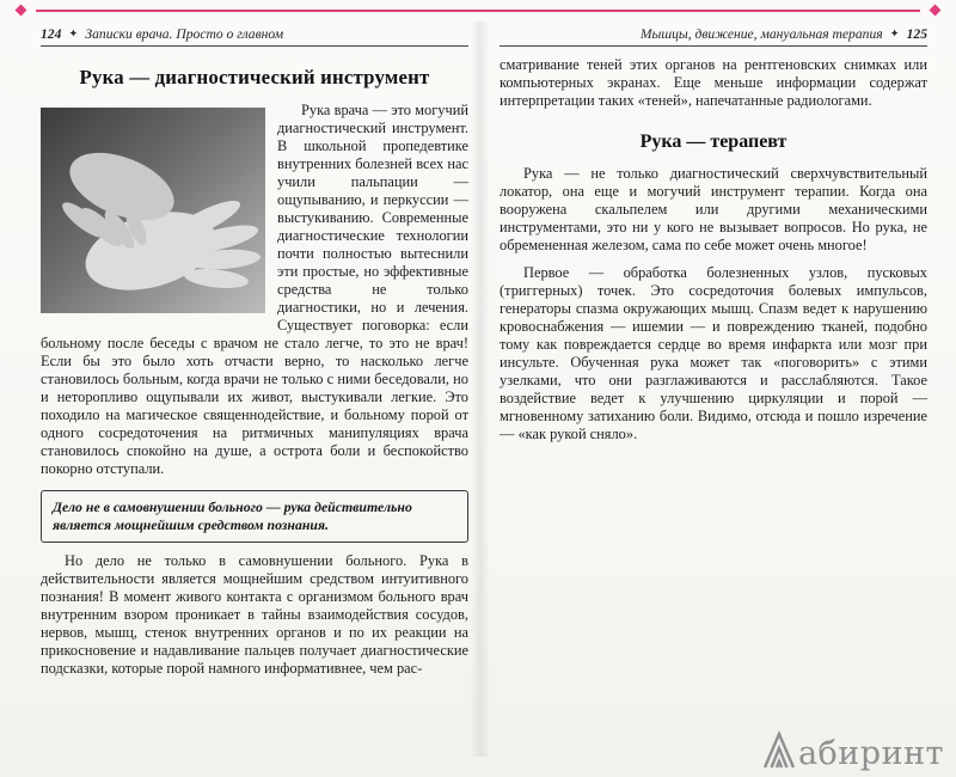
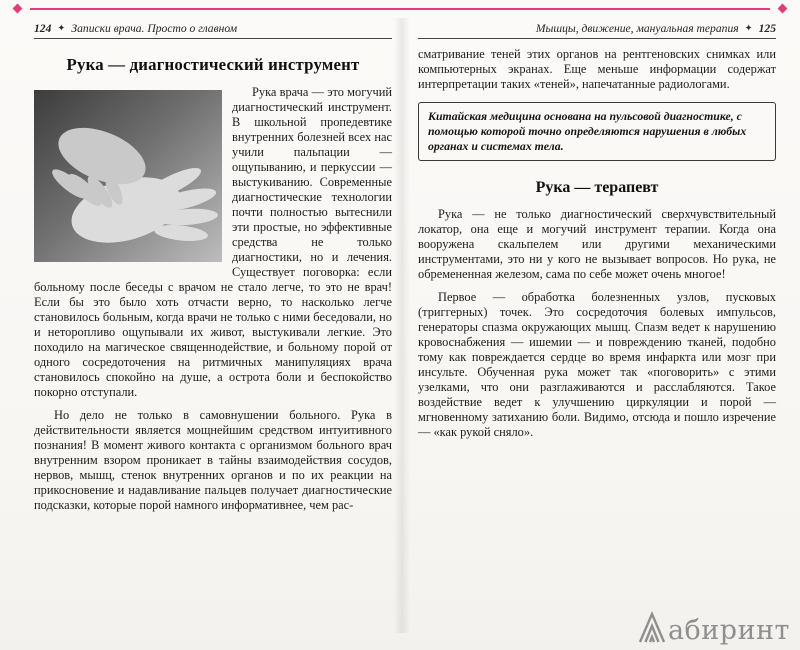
  124
  ✦
  Записки врача. Просто о главном
  Рука — диагностический инструмент
  Рука врача — это могучий диагностический инструмент. В школьной пропедевтике внутренних болезней всех нас учили пальпации — ощупыванию, и перкуссии — выстукиванию. Современные диагностические технологии почти полностью вытеснили эти простые, но эффективные средства не только диагностики, но и лечения. Существует поговорка: если больному после беседы с врачом не стало легче, то это не врач! Если бы это было хоть отчасти верно, то насколько легче становилось больным, когда врачи не только с ними беседовали, но и неторопливо ощупывали их живот, выстукивали легкие. Это походило на магическое священнодействие, и больному порой от одного сосредоточения на ритмичных манипуляциях врача становилось спокойно на душе, а острота боли и беспокойство покорно отступали.
- Дело не в самовнушении больного — рука действительно является мощнейшим средством познания.
  Но дело не только в самовнушении больного. Рука в действительности является мощнейшим средством интуитивного познания! В момент живого контакта с организмом больного врач внутренним взором проникает в тайны взаимодействия сосудов, нервов, мышц, стенок внутренних органов и по их реакции на прикосновение и надавливание пальцев получает диагностические подсказки, которые порой намного информативнее, чем рас-
  Мышцы, движение, мануальная терапия
  ✦
  125
  сматривание теней этих органов на рентгеновских снимках или компьютерных экранах. Еще меньше информации содержат интерпретации таких «теней», напечатанные радиологами.
+ Китайская медицина основана на пульсовой диагностике, с помощью которой точно определяются нарушения в любых органах и системах тела.
  Рука — терапевт
  Рука — не только диагностический сверхчувствительный локатор, она еще и могучий инструмент терапии. Когда она вооружена скальпелем или другими механическими инструментами, это ни у кого не вызывает вопросов. Но рука, не обремененная железом, сама по себе может очень многое!
  Первое — обработка болезненных узлов, пусковых (триггерных) точек. Это сосредоточия болевых импульсов, генераторы спазма окружающих мышц. Спазм ведет к нарушению кровоснабжения — ишемии — и повреждению тканей, подобно тому как повреждается сердце во время инфаркта или мозг при инсульте. Обученная рука может так «поговорить» с этими узелками, что они разглаживаются и расслабляются. Такое воздействие ведет к улучшению циркуляции и порой — мгновенному затиханию боли. Видимо, отсюда и пошло изречение — «как рукой сняло».
  абиринт
